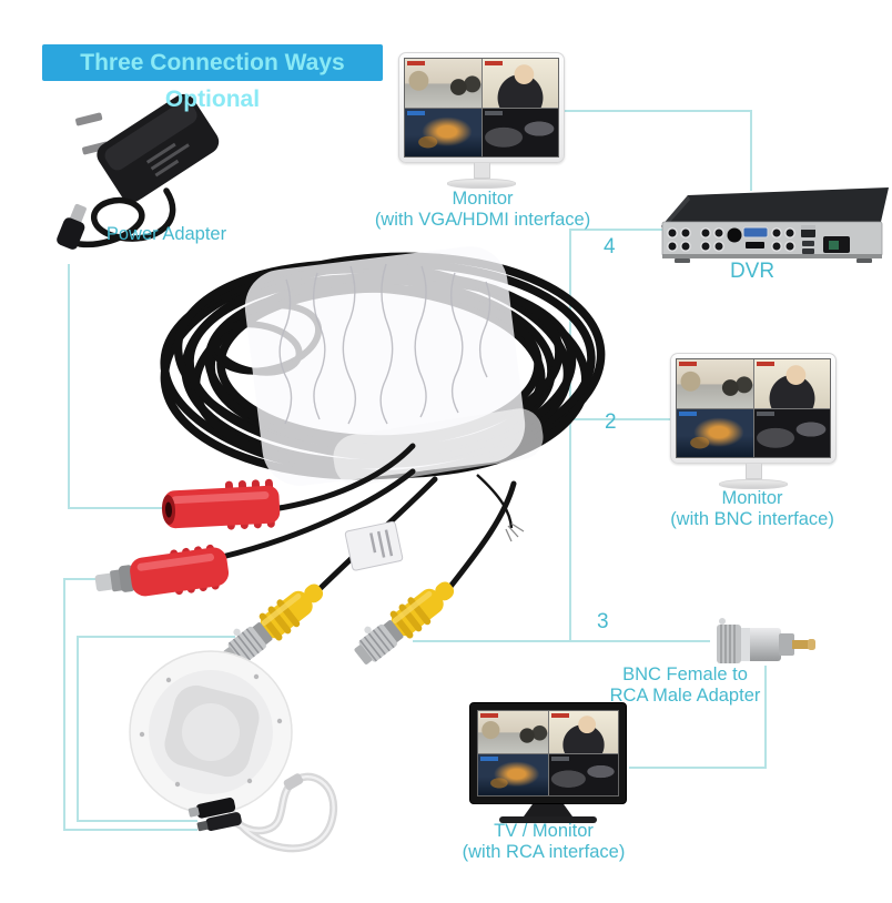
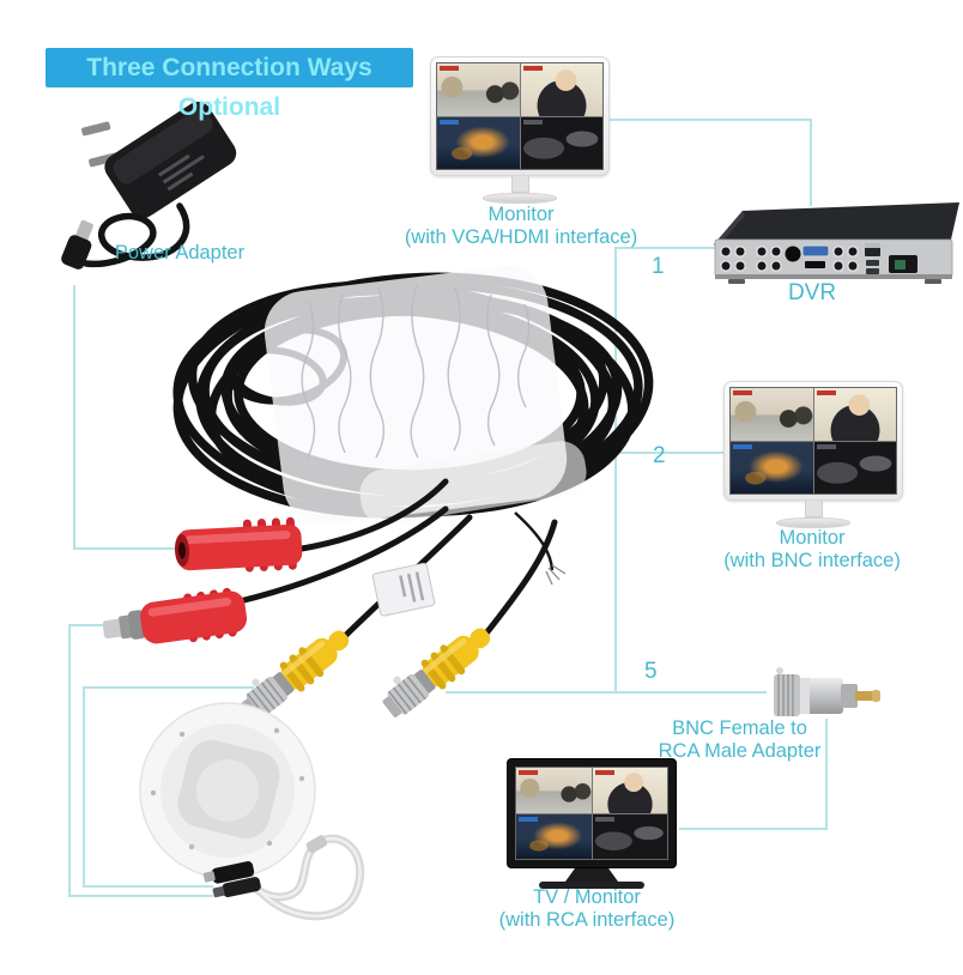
  Three Connection Ways Optional
  Monitor
  (with VGA/HDMI interface)
  DVR
  Monitor
  (with BNC interface)
  Power Adapter
  BNC Female to
  RCA Male Adapter
  TV / Monitor
  (with RCA interface)
- 4
+ 1
  2
- 3
+ 5
